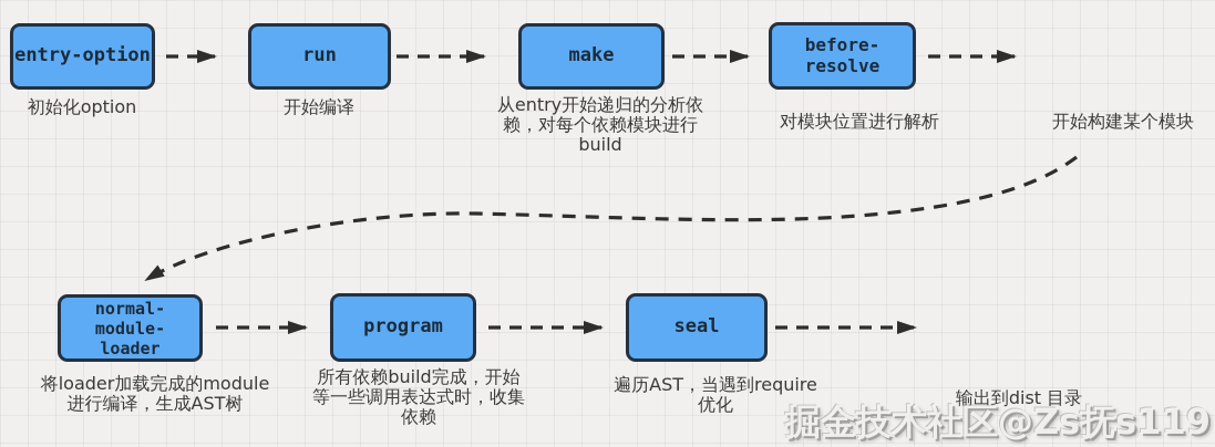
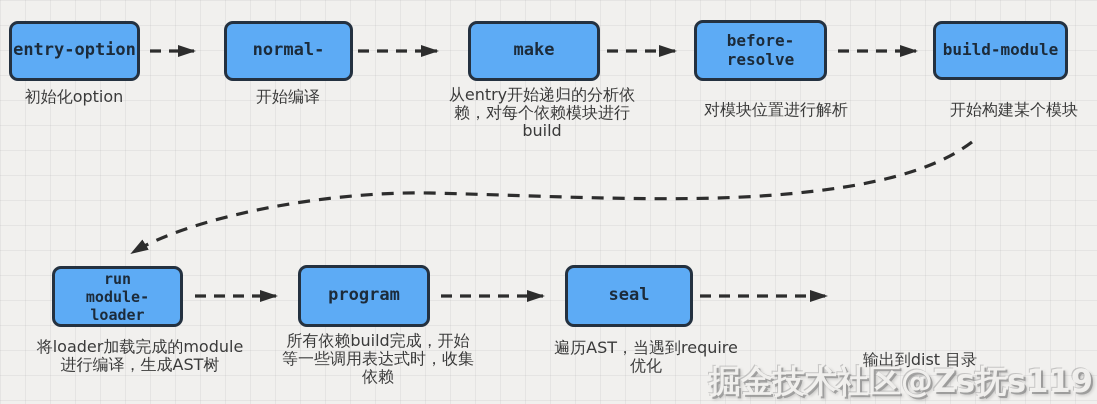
  entry-option
  初始化option
- run
+ normal-
  开始编译
  make
  从entry开始递归的分析依
  赖，对每个依赖模块进行
  build
  before-
  resolve
  对模块位置进行解析
+ build-module
  开始构建某个模块
- normal-
+ run
  module-
  loader
  将loader加载完成的module
  进行编译，生成AST树
  program
  所有依赖build完成，开始
  等一些调用表达式时，收集
  依赖
  seal
  遍历AST，当遇到require
  优化
  输出到dist 目录
  掘金技术社区@Zs抚s119
